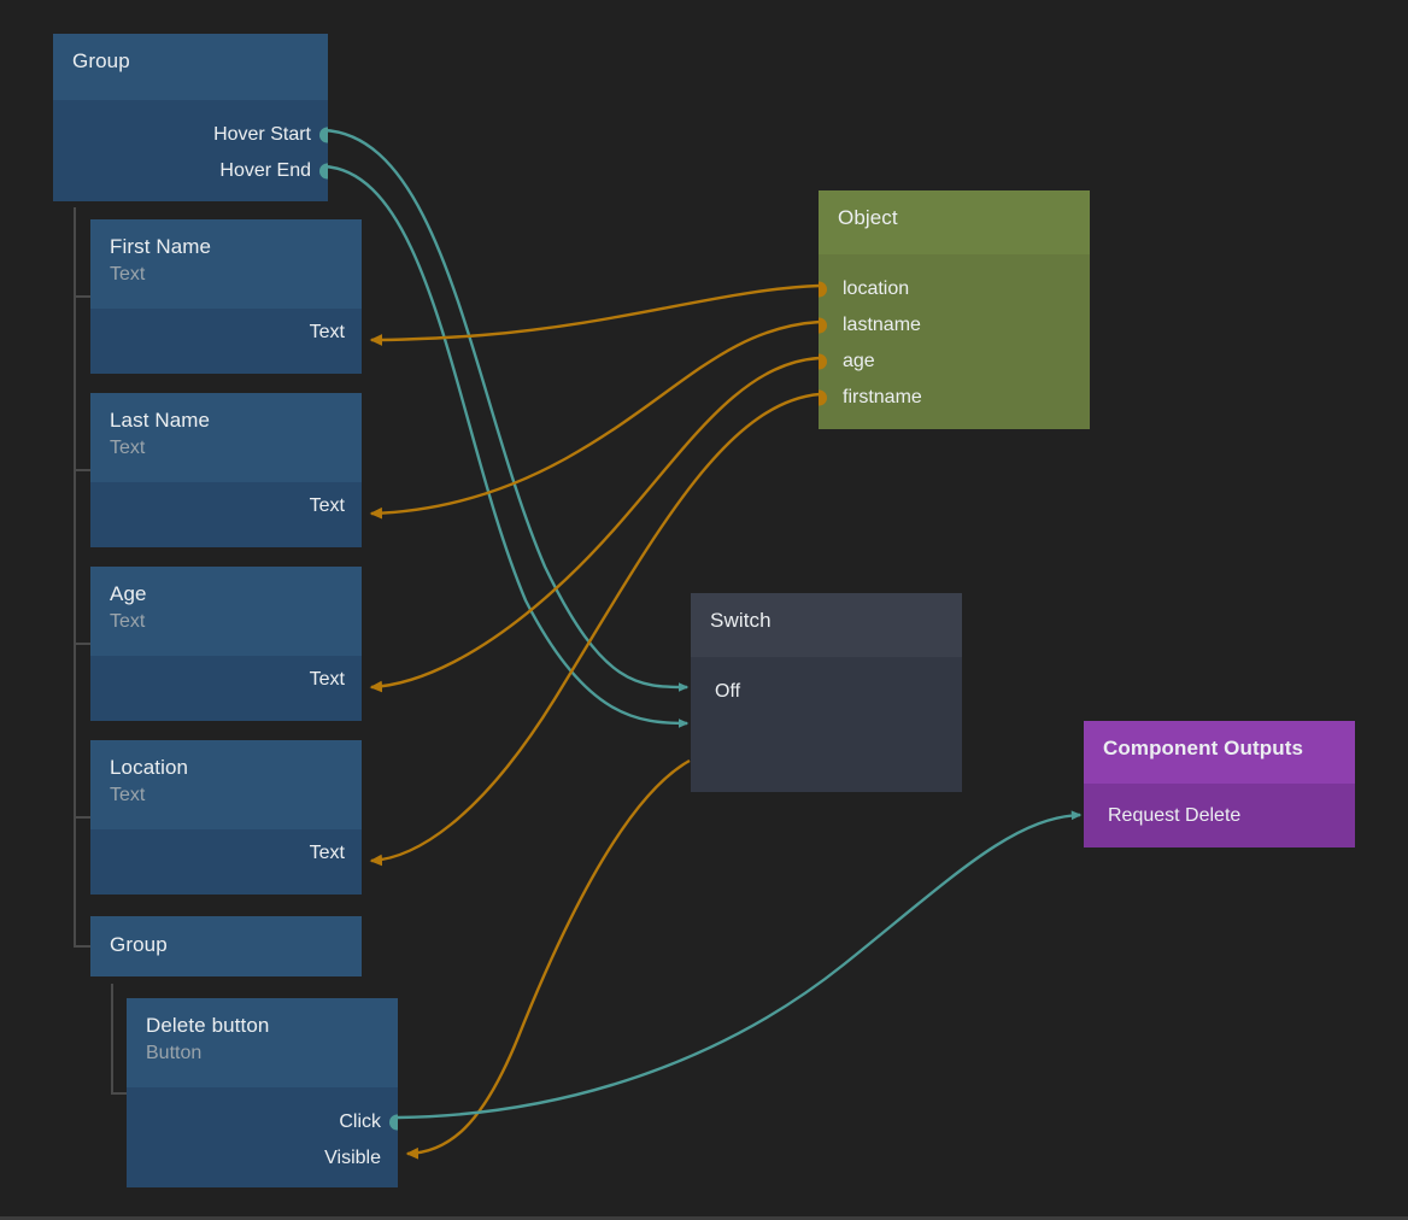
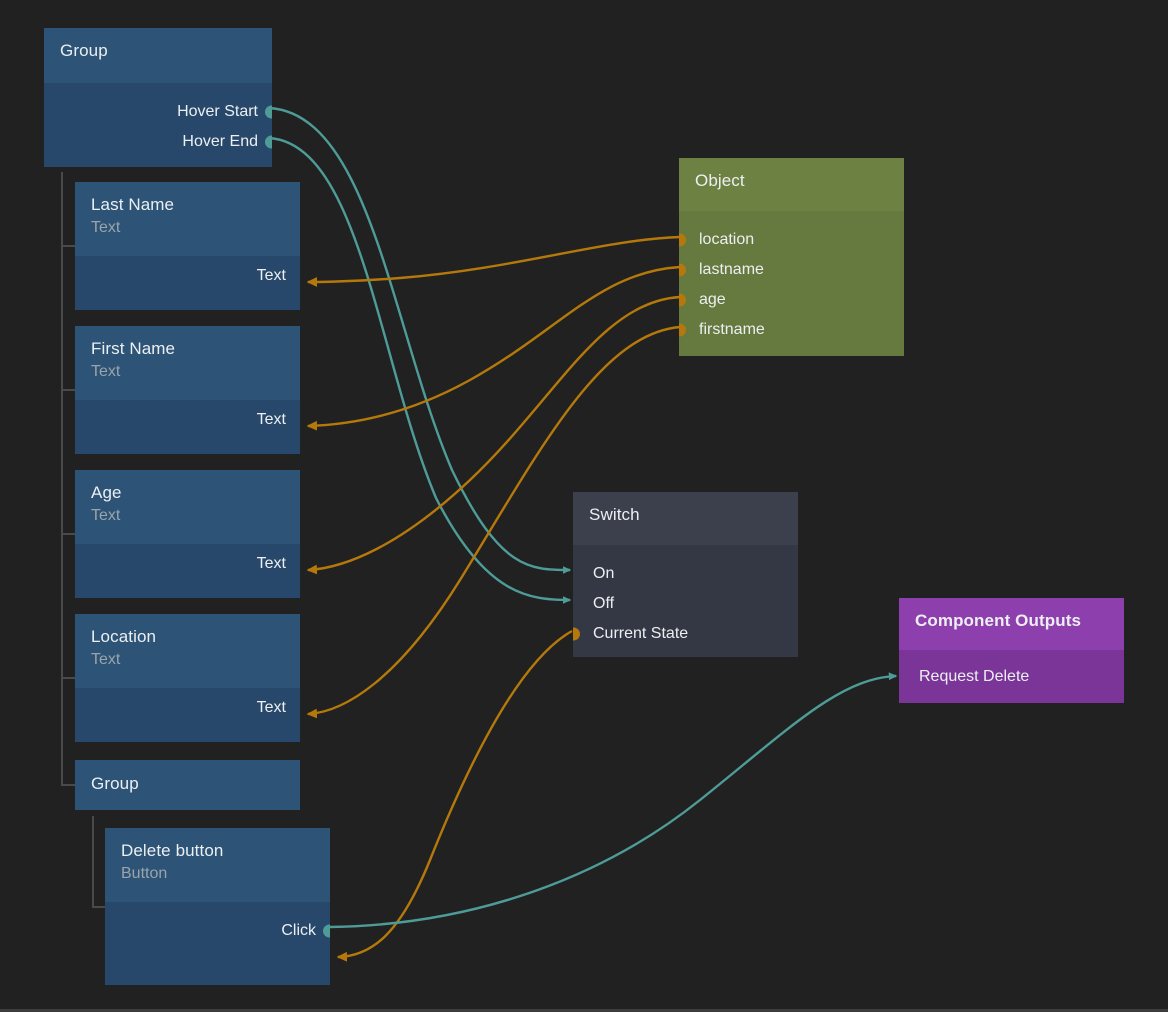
  Group
  Hover Start
  Hover End
- First Name
+ Last Name
  Text
  Text
- Last Name
+ First Name
  Text
  Text
  Age
  Text
  Text
  Location
  Text
  Text
  Group
  Delete button
  Button
  Click
- Visible
  Object
  location
  lastname
  age
  firstname
  Switch
+ On
  Off
+ Current State
  Component Outputs
  Request Delete
